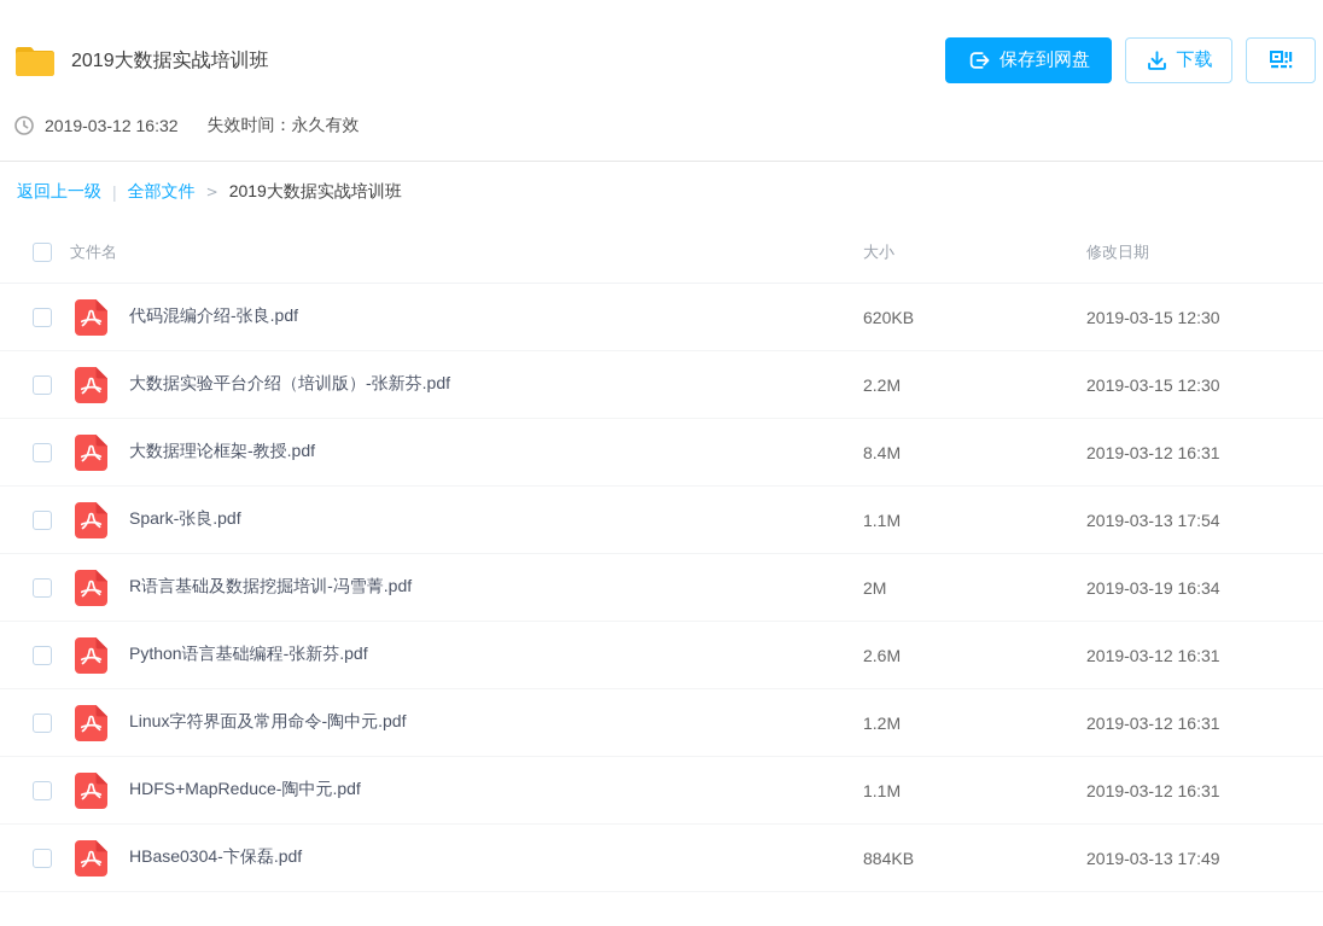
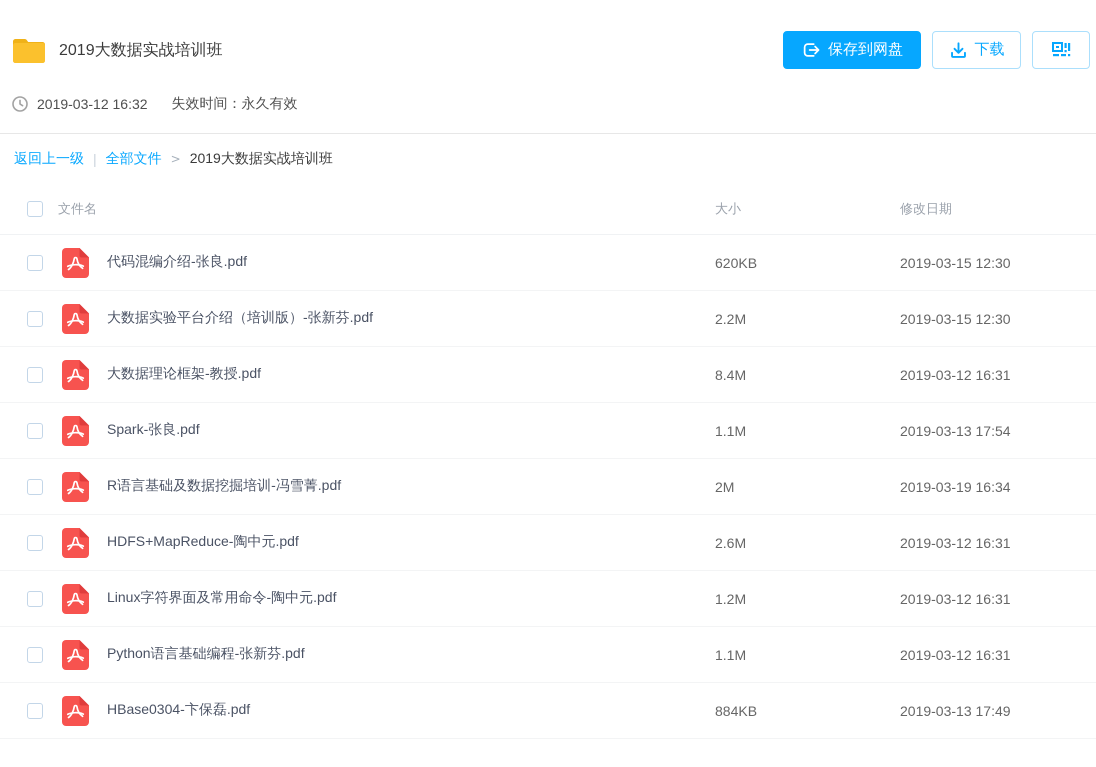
  2019大数据实战培训班
  保存到网盘
  下载
  2019-03-12 16:32
  失效时间：永久有效
  返回上一级
  |
  全部文件
  >
  2019大数据实战培训班
  文件名
  大小
  修改日期
  代码混编介绍-张良.pdf
  620KB
  2019-03-15 12:30
  大数据实验平台介绍（培训版）-张新芬.pdf
  2.2M
  2019-03-15 12:30
  大数据理论框架-教授.pdf
  8.4M
  2019-03-12 16:31
  Spark-张良.pdf
  1.1M
  2019-03-13 17:54
  R语言基础及数据挖掘培训-冯雪菁.pdf
  2M
  2019-03-19 16:34
- Python语言基础编程-张新芬.pdf
+ HDFS+MapReduce-陶中元.pdf
  2.6M
  2019-03-12 16:31
  Linux字符界面及常用命令-陶中元.pdf
  1.2M
  2019-03-12 16:31
- HDFS+MapReduce-陶中元.pdf
+ Python语言基础编程-张新芬.pdf
  1.1M
  2019-03-12 16:31
  HBase0304-卞保磊.pdf
  884KB
  2019-03-13 17:49
